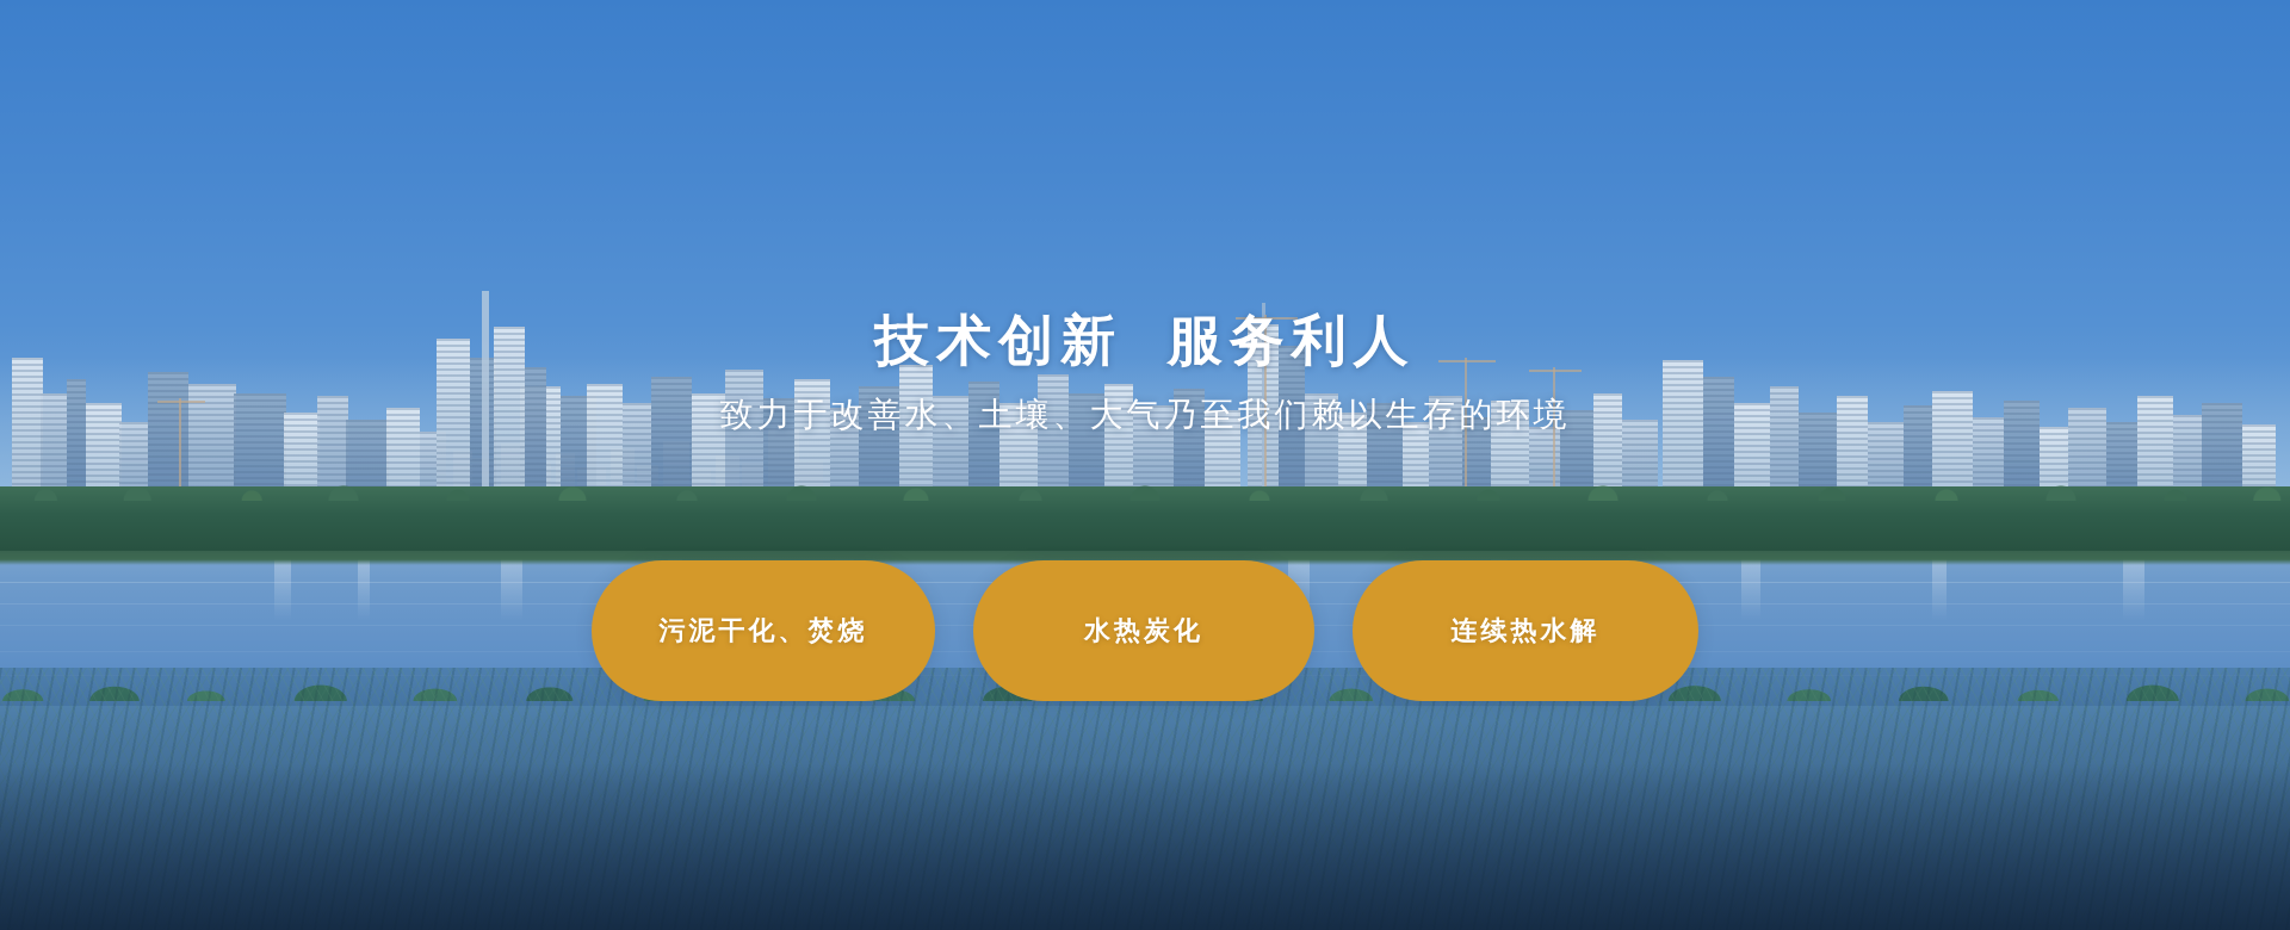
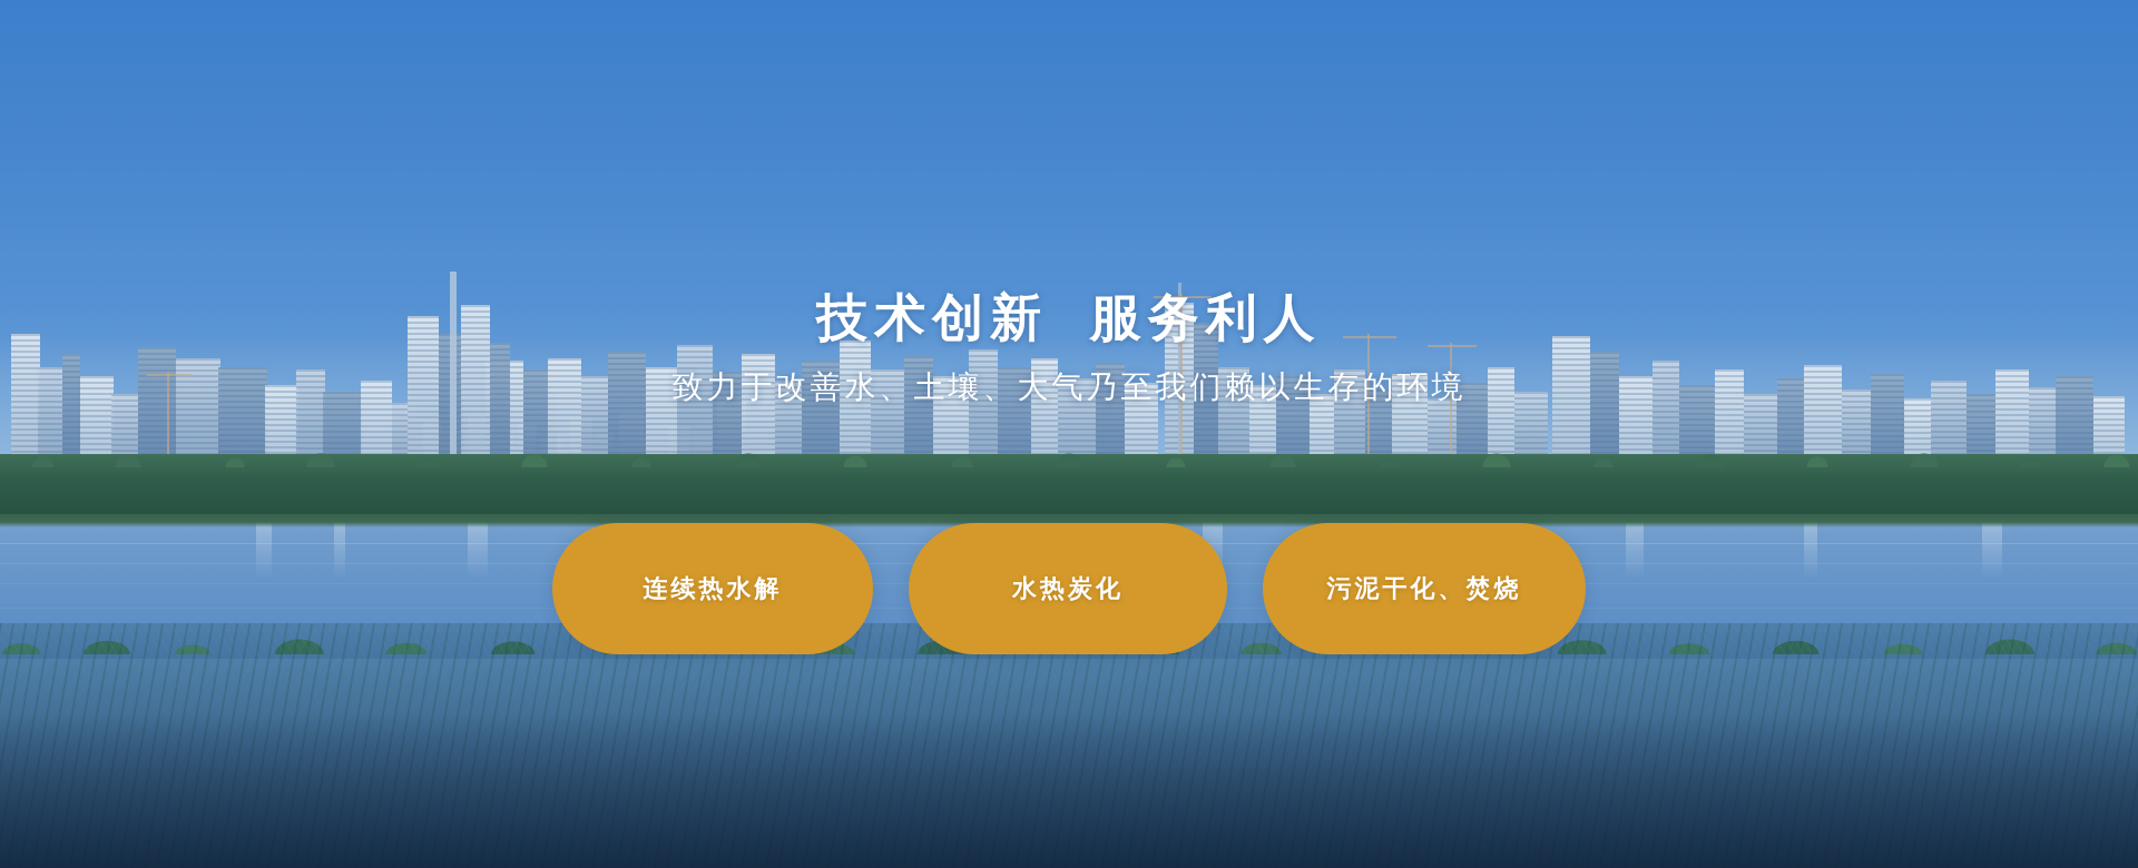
  技术创新 服务利人
  致力于改善水、土壤、大气乃至我们赖以生存的环境
- 污泥干化、焚烧
+ 连续热水解
  水热炭化
- 连续热水解
+ 污泥干化、焚烧
